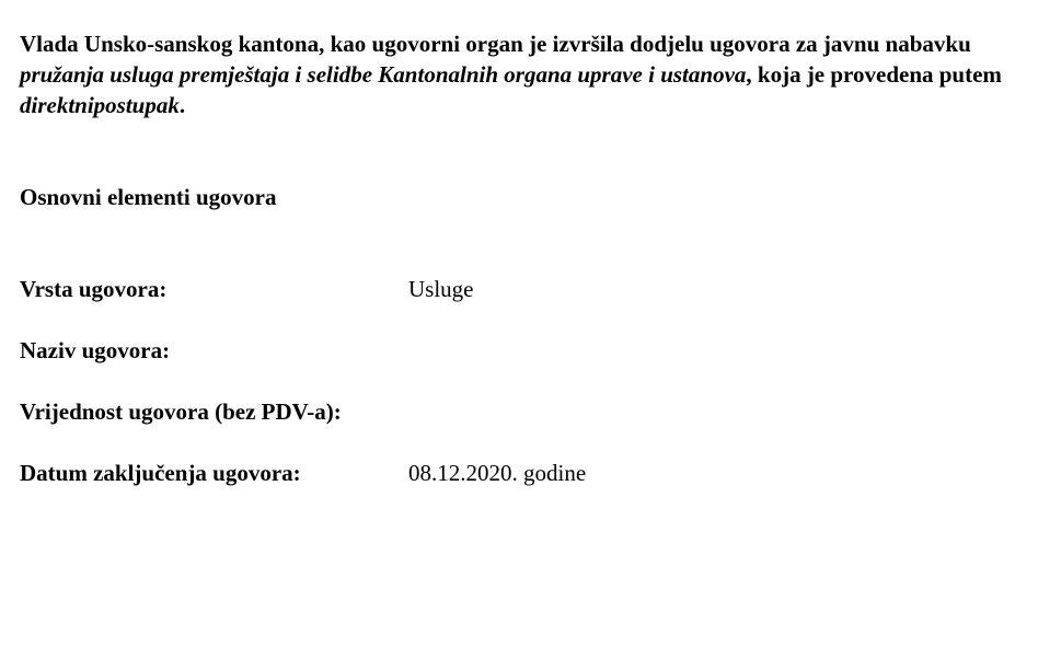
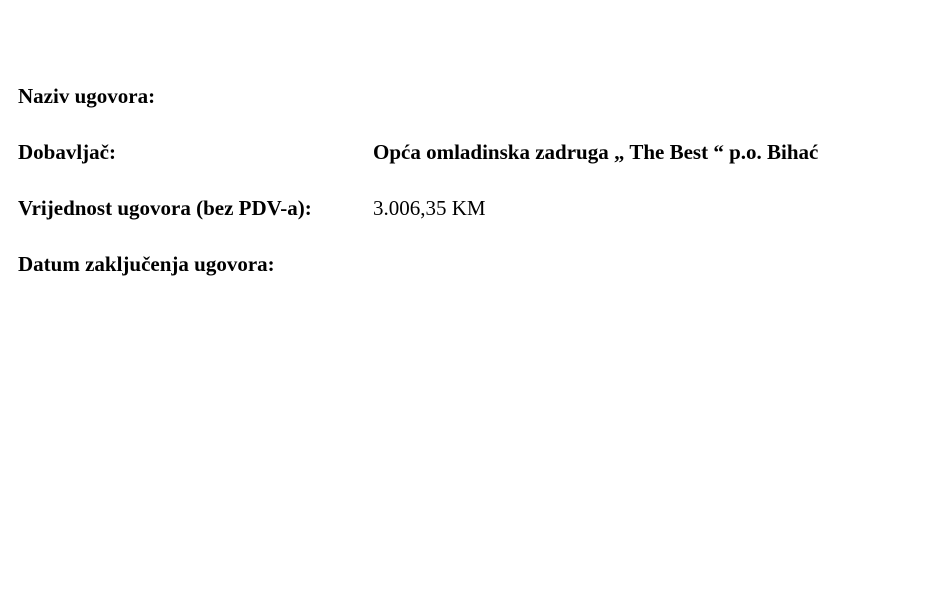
- Vlada Unsko-sanskog kantona, kao ugovorni organ je izvršila dodjelu ugovora za javnu nabavku pružanja usluga premještaja i selidbe Kantonalnih organa uprave i ustanova, koja je provedena putem direktnipostupak.
- Osnovni elementi ugovora
- Vrsta ugovora:
- Usluge
  Naziv ugovora:
+ Dobavljač:
+ Opća omladinska zadruga „ The Best “ p.o. Bihać
  Vrijednost ugovora (bez PDV-a):
+ 3.006,35 KM
  Datum zaključenja ugovora:
- 08.12.2020. godine
